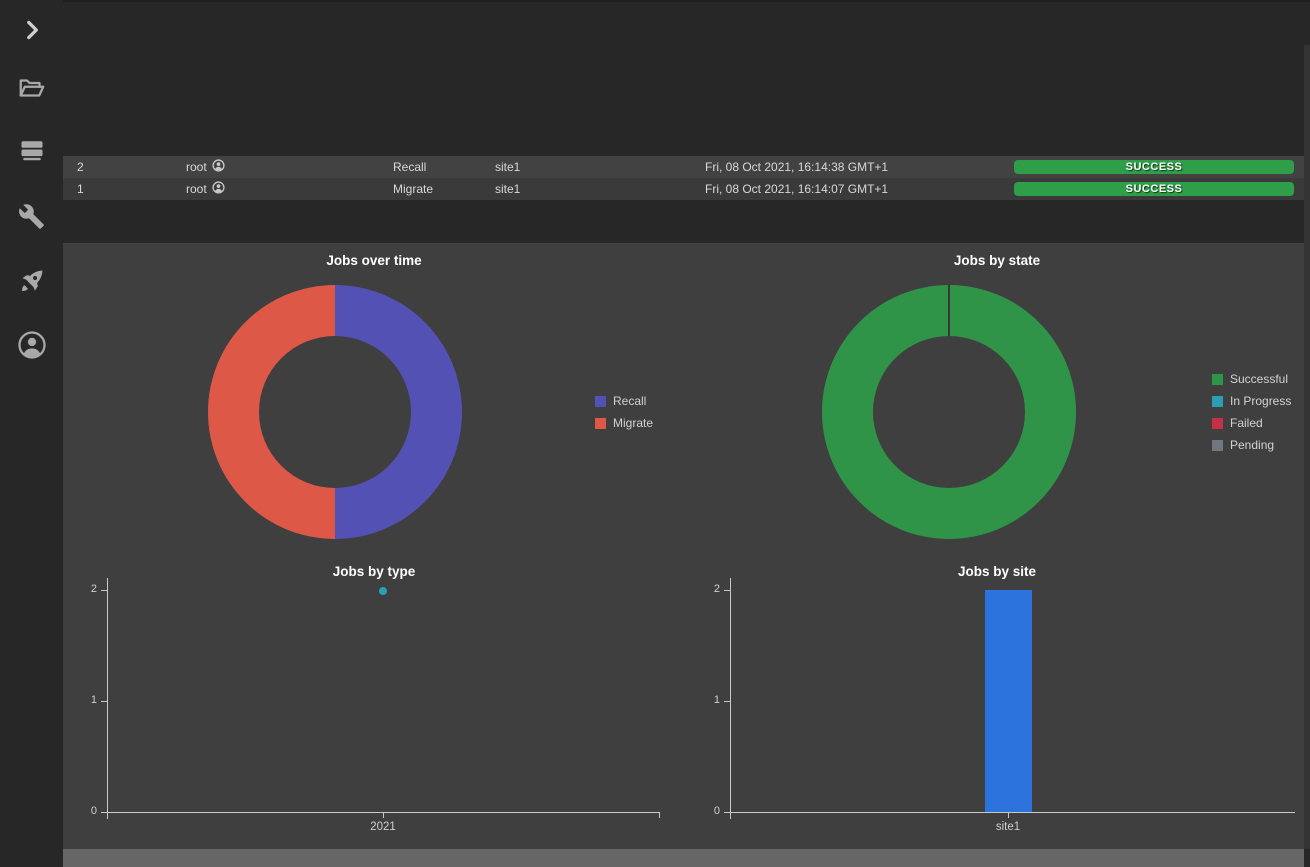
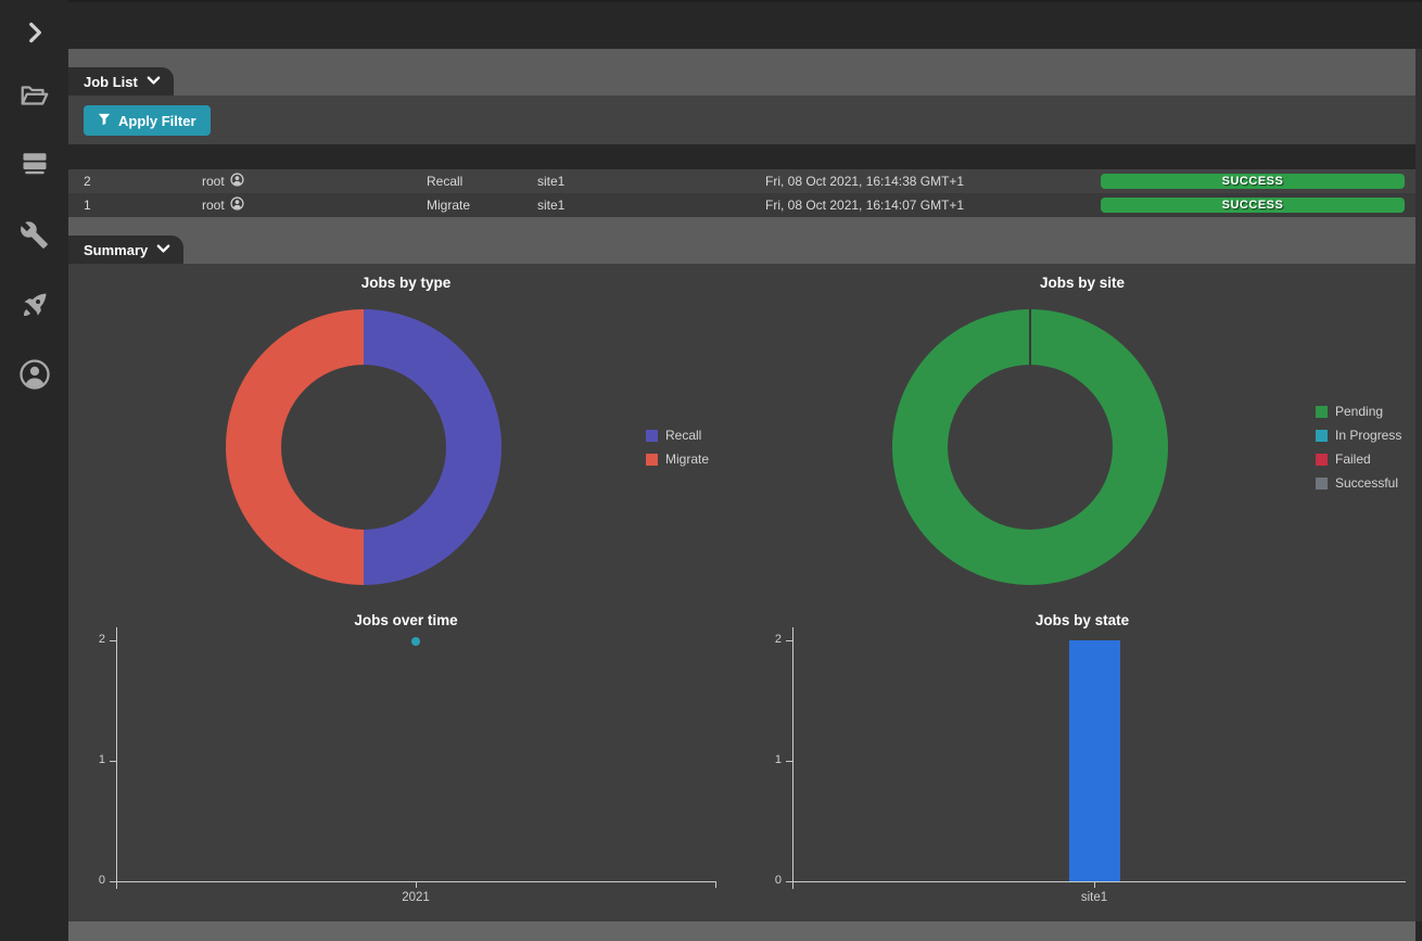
+ Job List
+ Apply Filter
  2
  root
  Recall
  site1
  Fri, 08 Oct 2021, 16:14:38 GMT+1
  SUCCESS
  1
  root
  Migrate
  site1
  Fri, 08 Oct 2021, 16:14:07 GMT+1
  SUCCESS
+ Summary
- Jobs over time
+ Jobs by type
- Jobs by state
+ Jobs by site
- Jobs by type
+ Jobs over time
- Jobs by site
+ Jobs by state
  Recall
  Migrate
- Successful
+ Pending
  In Progress
  Failed
- Pending
+ Successful
  0
  1
  2
  2021
  0
  1
  2
  site1
